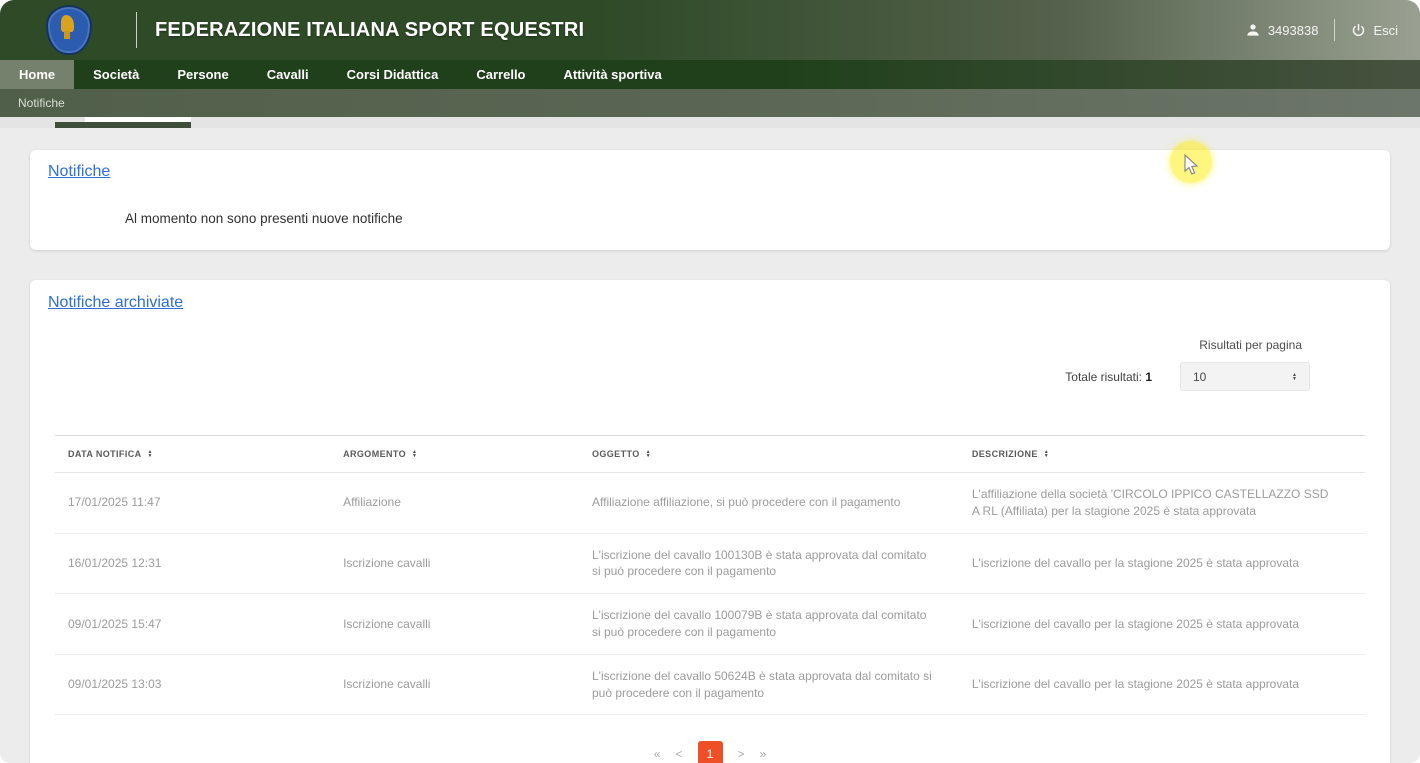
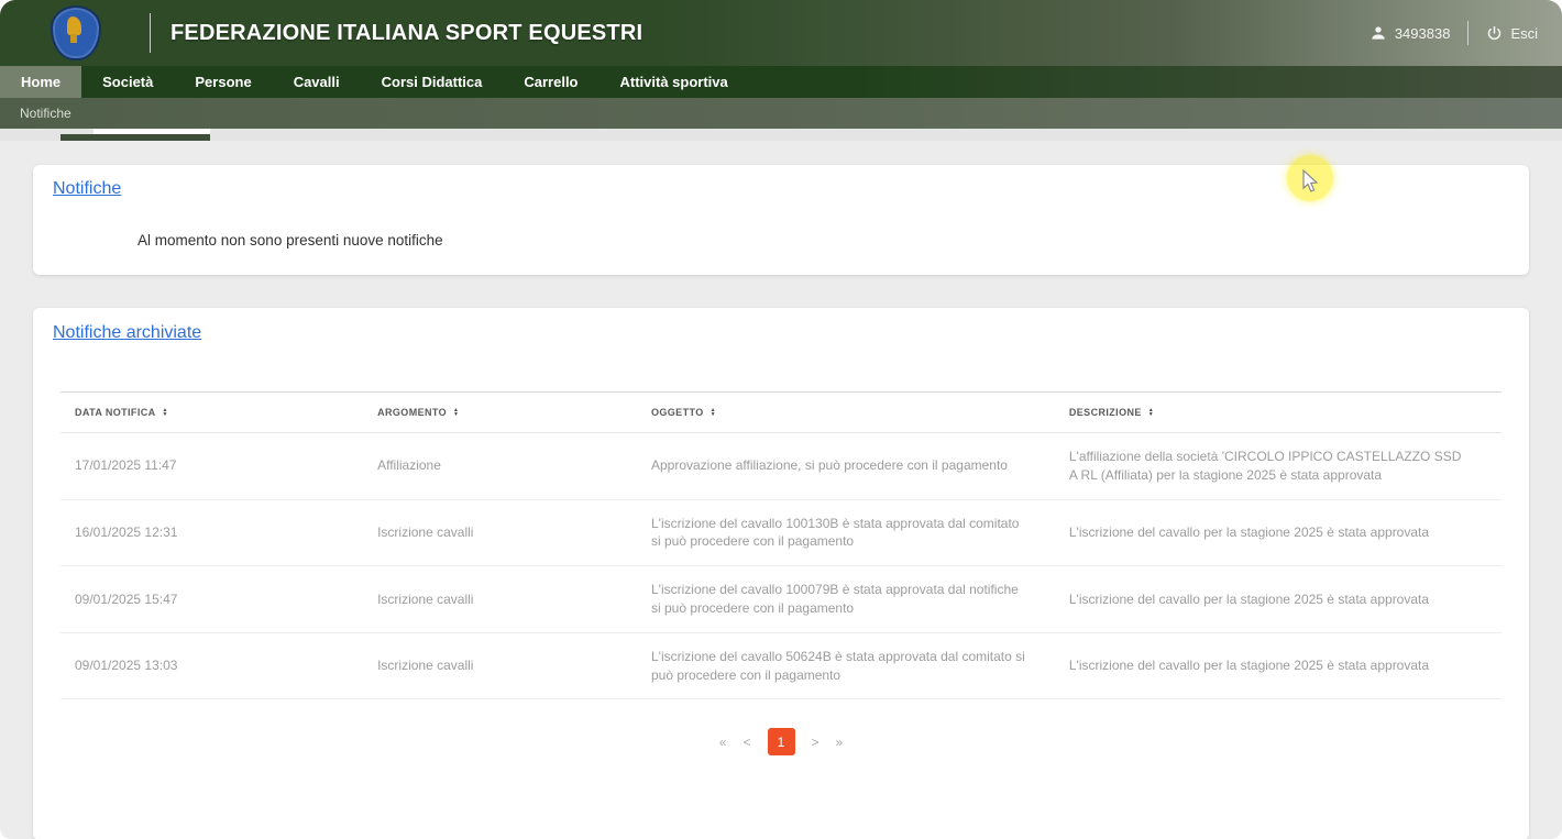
  FEDERAZIONE ITALIANA SPORT EQUESTRI
  3493838
  Esci
  Home
  Società
  Persone
  Cavalli
  Corsi Didattica
  Carrello
  Attività sportiva
  Notifiche
  Notifiche
  Al momento non sono presenti nuove notifiche
  Notifiche archiviate
- Risultati per pagina
- Totale risultati: 1
- 10
  DATA NOTIFICA	ARGOMENTO	OGGETTO	DESCRIZIONE
- 17/01/2025 11:47	Affiliazione	Affiliazione affiliazione, si può procedere con il pagamento	L'affiliazione della società 'CIRCOLO IPPICO CASTELLAZZO SSD A RL (Affiliata) per la stagione 2025 è stata approvata
+ 17/01/2025 11:47	Affiliazione	Approvazione affiliazione, si può procedere con il pagamento	L'affiliazione della società 'CIRCOLO IPPICO CASTELLAZZO SSD A RL (Affiliata) per la stagione 2025 è stata approvata
  16/01/2025 12:31	Iscrizione cavalli	L'iscrizione del cavallo 100130B è stata approvata dal comitato si può procedere con il pagamento	L'iscrizione del cavallo per la stagione 2025 è stata approvata
- 09/01/2025 15:47	Iscrizione cavalli	L'iscrizione del cavallo 100079B è stata approvata dal comitato si può procedere con il pagamento	L'iscrizione del cavallo per la stagione 2025 è stata approvata
+ 09/01/2025 15:47	Iscrizione cavalli	L'iscrizione del cavallo 100079B è stata approvata dal notifiche si può procedere con il pagamento	L'iscrizione del cavallo per la stagione 2025 è stata approvata
  09/01/2025 13:03	Iscrizione cavalli	L'iscrizione del cavallo 50624B è stata approvata dal comitato si può procedere con il pagamento	L'iscrizione del cavallo per la stagione 2025 è stata approvata
  «
  <
  1
  >
  »
